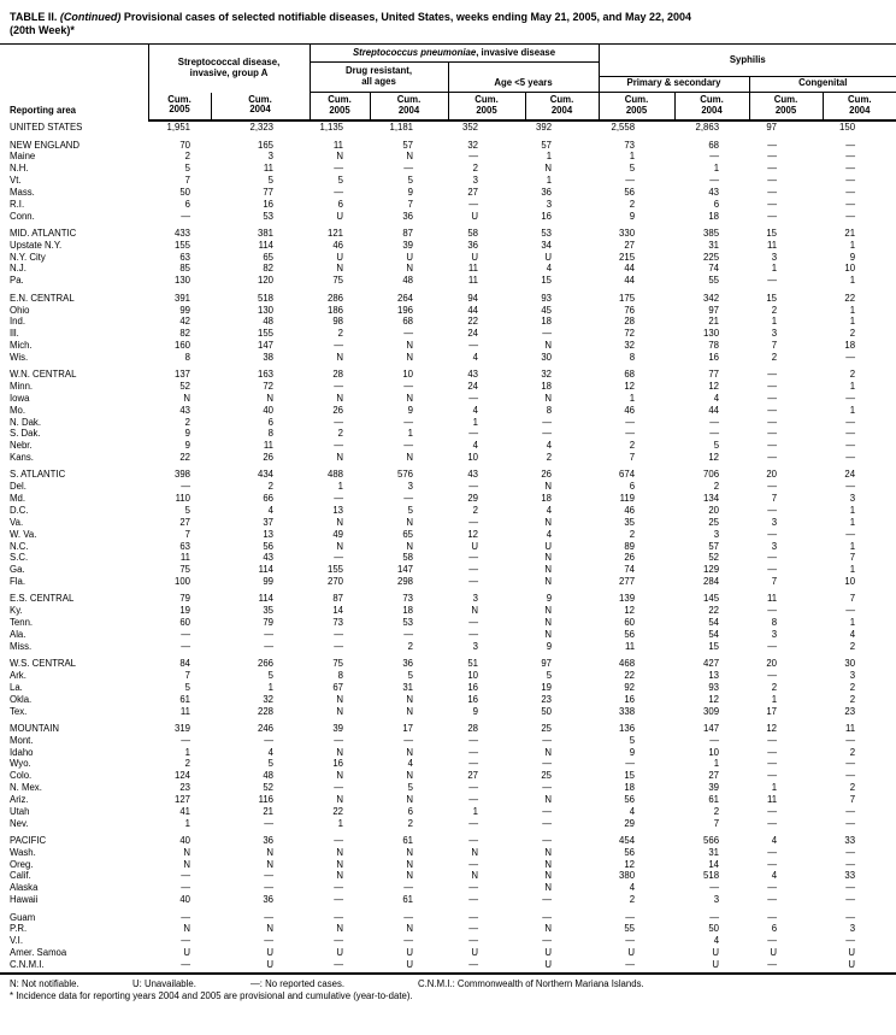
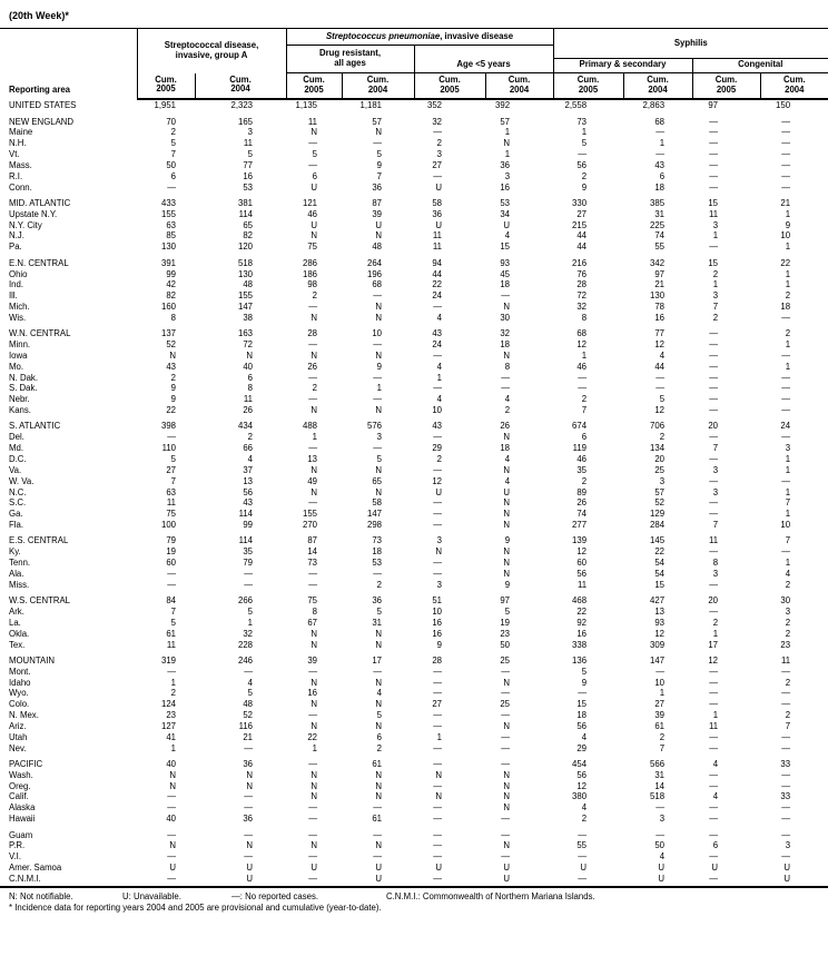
- TABLE II. (Continued) Provisional cases of selected notifiable diseases, United States, weeks ending May 21, 2005, and May 22, 2004
  (20th Week)*
  Reporting area	Streptococcal disease, invasive, group A	Streptococcus pneumoniae, invasive disease	Syphilis
  Drug resistant, all ages	Age <5 years
  Primary & secondary	Congenital
  Cum.2005	Cum.2004	Cum.2005	Cum.2004	Cum.2005	Cum.2004	Cum.2005	Cum.2004	Cum.2005	Cum.2004
  UNITED STATES	1,951	2,323	1,135	1,181	352	392	2,558	2,863	97	150
  NEW ENGLAND	70	165	11	57	32	57	73	68	—	—
  Maine	2	3	N	N	—	1	1	—	—	—
  N.H.	5	11	—	—	2	N	5	1	—	—
  Vt.	7	5	5	5	3	1	—	—	—	—
  Mass.	50	77	—	9	27	36	56	43	—	—
  R.I.	6	16	6	7	—	3	2	6	—	—
  Conn.	—	53	U	36	U	16	9	18	—	—
  MID. ATLANTIC	433	381	121	87	58	53	330	385	15	21
  Upstate N.Y.	155	114	46	39	36	34	27	31	11	1
  N.Y. City	63	65	U	U	U	U	215	225	3	9
  N.J.	85	82	N	N	11	4	44	74	1	10
  Pa.	130	120	75	48	11	15	44	55	—	1
- E.N. CENTRAL	391	518	286	264	94	93	175	342	15	22
+ E.N. CENTRAL	391	518	286	264	94	93	216	342	15	22
  Ohio	99	130	186	196	44	45	76	97	2	1
  Ind.	42	48	98	68	22	18	28	21	1	1
  Ill.	82	155	2	—	24	—	72	130	3	2
  Mich.	160	147	—	N	—	N	32	78	7	18
  Wis.	8	38	N	N	4	30	8	16	2	—
  W.N. CENTRAL	137	163	28	10	43	32	68	77	—	2
  Minn.	52	72	—	—	24	18	12	12	—	1
  Iowa	N	N	N	N	—	N	1	4	—	—
  Mo.	43	40	26	9	4	8	46	44	—	1
  N. Dak.	2	6	—	—	1	—	—	—	—	—
  S. Dak.	9	8	2	1	—	—	—	—	—	—
  Nebr.	9	11	—	—	4	4	2	5	—	—
  Kans.	22	26	N	N	10	2	7	12	—	—
  S. ATLANTIC	398	434	488	576	43	26	674	706	20	24
  Del.	—	2	1	3	—	N	6	2	—	—
  Md.	110	66	—	—	29	18	119	134	7	3
  D.C.	5	4	13	5	2	4	46	20	—	1
  Va.	27	37	N	N	—	N	35	25	3	1
  W. Va.	7	13	49	65	12	4	2	3	—	—
  N.C.	63	56	N	N	U	U	89	57	3	1
  S.C.	11	43	—	58	—	N	26	52	—	7
  Ga.	75	114	155	147	—	N	74	129	—	1
  Fla.	100	99	270	298	—	N	277	284	7	10
  E.S. CENTRAL	79	114	87	73	3	9	139	145	11	7
  Ky.	19	35	14	18	N	N	12	22	—	—
  Tenn.	60	79	73	53	—	N	60	54	8	1
  Ala.	—	—	—	—	—	N	56	54	3	4
  Miss.	—	—	—	2	3	9	11	15	—	2
  W.S. CENTRAL	84	266	75	36	51	97	468	427	20	30
  Ark.	7	5	8	5	10	5	22	13	—	3
  La.	5	1	67	31	16	19	92	93	2	2
  Okla.	61	32	N	N	16	23	16	12	1	2
  Tex.	11	228	N	N	9	50	338	309	17	23
  MOUNTAIN	319	246	39	17	28	25	136	147	12	11
  Mont.	—	—	—	—	—	—	5	—	—	—
  Idaho	1	4	N	N	—	N	9	10	—	2
  Wyo.	2	5	16	4	—	—	—	1	—	—
  Colo.	124	48	N	N	27	25	15	27	—	—
  N. Mex.	23	52	—	5	—	—	18	39	1	2
  Ariz.	127	116	N	N	—	N	56	61	11	7
  Utah	41	21	22	6	1	—	4	2	—	—
  Nev.	1	—	1	2	—	—	29	7	—	—
  PACIFIC	40	36	—	61	—	—	454	566	4	33
  Wash.	N	N	N	N	N	N	56	31	—	—
  Oreg.	N	N	N	N	—	N	12	14	—	—
  Calif.	—	—	N	N	N	N	380	518	4	33
  Alaska	—	—	—	—	—	N	4	—	—	—
  Hawaii	40	36	—	61	—	—	2	3	—	—
  Guam	—	—	—	—	—	—	—	—	—	—
  P.R.	N	N	N	N	—	N	55	50	6	3
  V.I.	—	—	—	—	—	—	—	4	—	—
  Amer. Samoa	U	U	U	U	U	U	U	U	U	U
  C.N.M.I.	—	U	—	U	—	U	—	U	—	U
  N: Not notifiable. U: Unavailable. —: No reported cases. C.N.M.I.: Commonwealth of Northern Mariana Islands.
  * Incidence data for reporting years 2004 and 2005 are provisional and cumulative (year-to-date).
